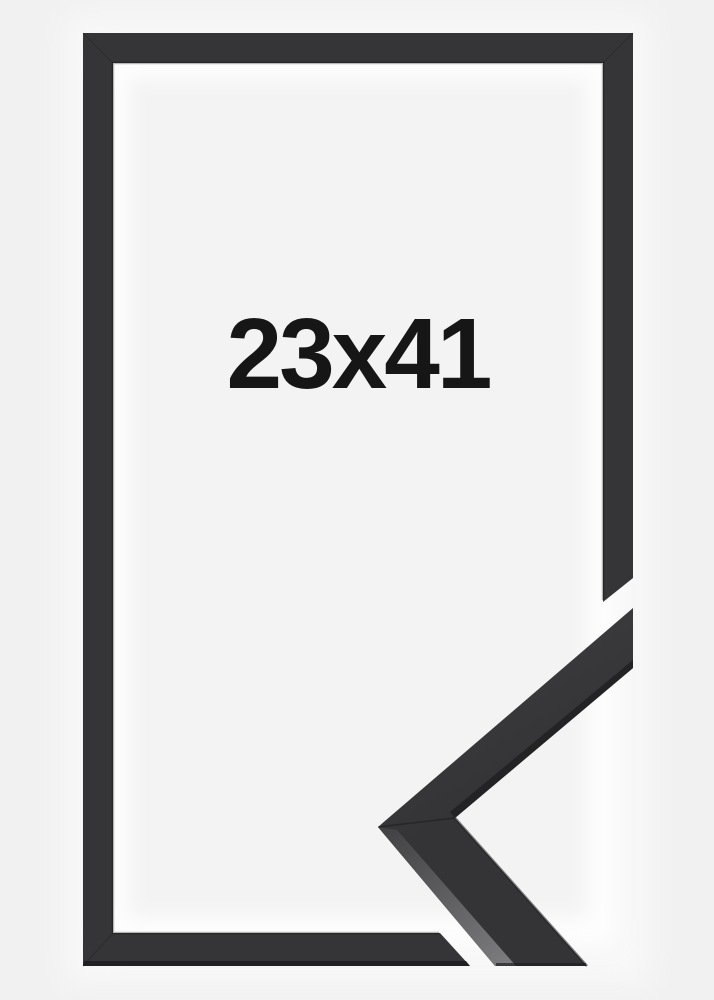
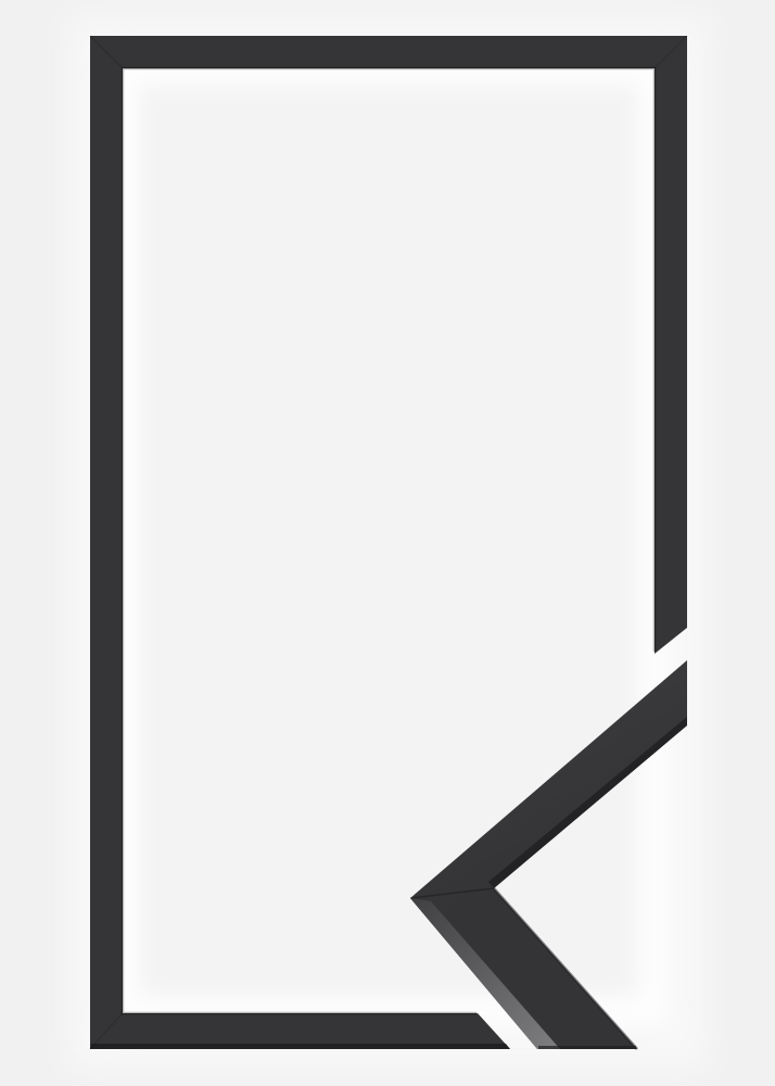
- 23x41
